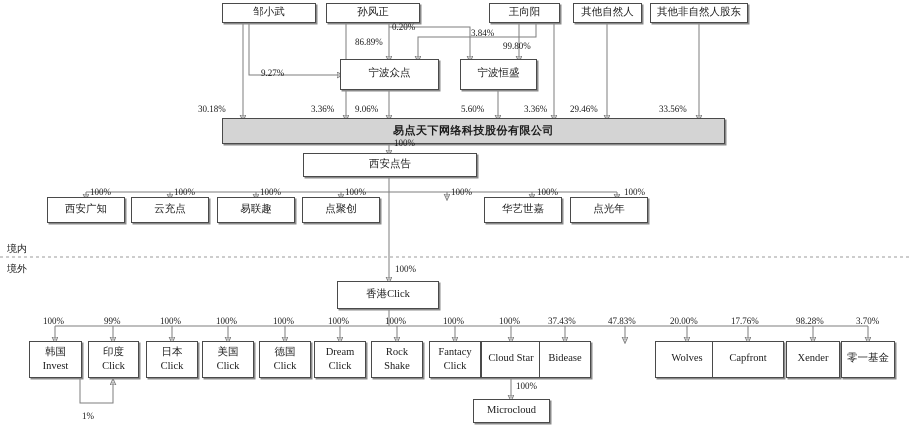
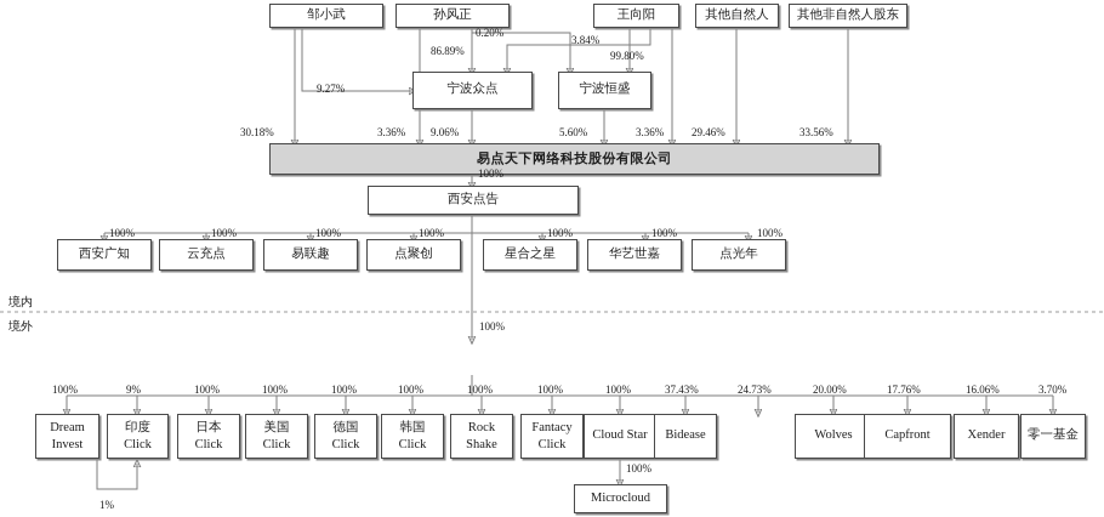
  邹小武
  孙风正
  王向阳
  其他自然人
  其他非自然人股东
  宁波众点
  宁波恒盛
  易点天下网络科技股份有限公司
  西安点告
  西安广知
  云充点
  易联趣
  点聚创
+ 星合之星
  华艺世嘉
  点光年
- 香港Click
- 韩国
+ Dream
  Invest
  印度
  Click
  日本
  Click
  美国
  Click
  德国
  Click
- Dream
+ 韩国
  Click
  Rock
  Shake
  Fantacy
  Click
  Cloud Star
  Bidease
  Wolves
  Capfront
  Xender
  零一基金
  Microcloud
  9.27%
  30.18%
  3.36%
  86.89%
  0.20%
  3.84%
  99.80%
  3.36%
  9.06%
  5.60%
  29.46%
  33.56%
  100%
  100%
  100%
  100%
  100%
  100%
  100%
  100%
  100%
  100%
- 99%
+ 9%
  100%
  100%
  100%
  100%
  100%
  100%
  100%
  37.43%
- 47.83%
+ 24.73%
  20.00%
  17.76%
- 98.28%
+ 16.06%
  3.70%
  100%
  1%
  境内
  境外
